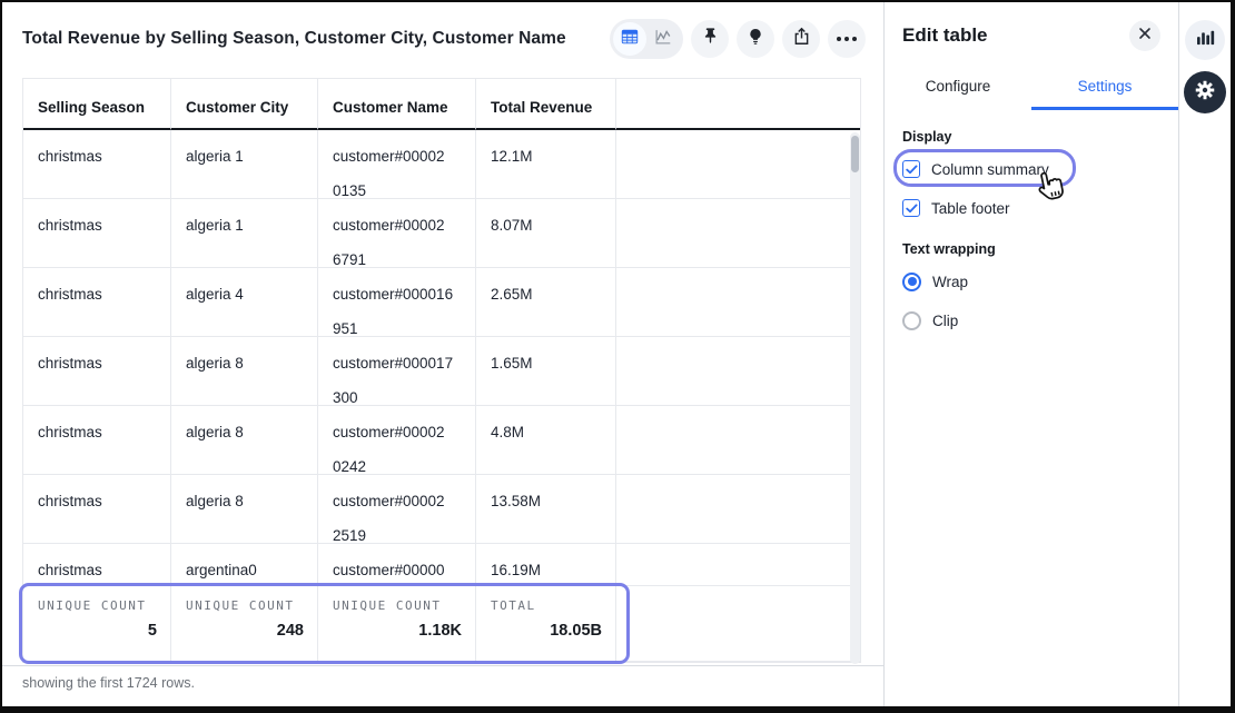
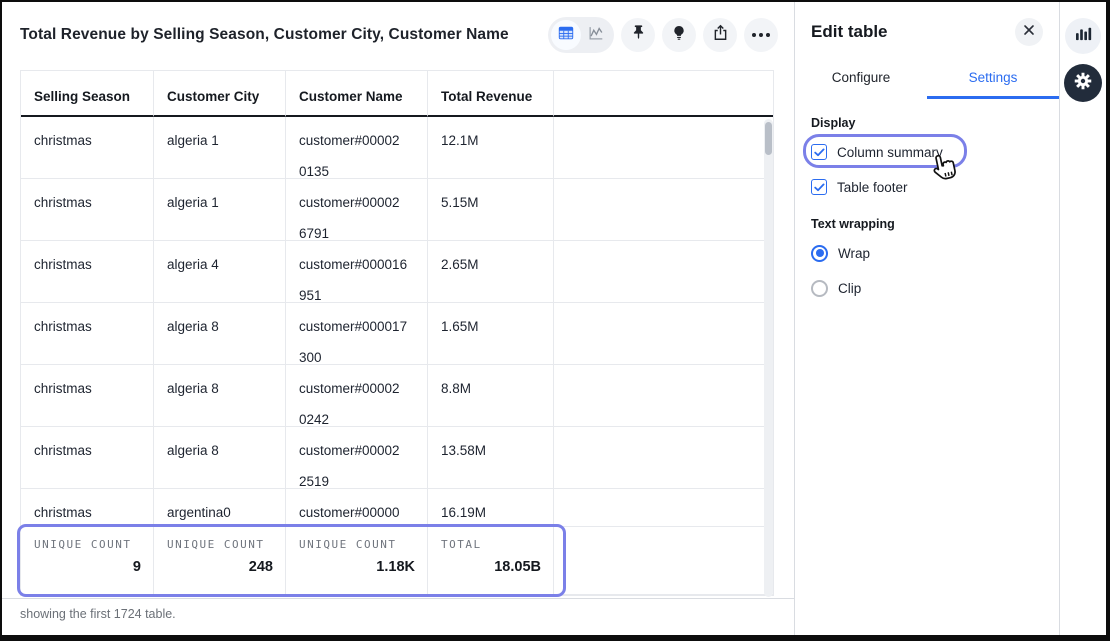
  Total Revenue by Selling Season, Customer City, Customer Name
  Selling Season
  Customer City
  Customer Name
  Total Revenue
  christmas
  algeria 1
  customer#00002
  0135
  12.1M
  christmas
  algeria 1
  customer#00002
  6791
- 8.07M
+ 5.15M
  christmas
  algeria 4
  customer#000016
  951
  2.65M
  christmas
  algeria 8
  customer#000017
  300
  1.65M
  christmas
  algeria 8
  customer#00002
  0242
- 4.8M
+ 8.8M
  christmas
  algeria 8
  customer#00002
  2519
  13.58M
  christmas
  argentina0
  customer#00000
  16.19M
  UNIQUE COUNT
- 5
+ 9
  UNIQUE COUNT
  248
  UNIQUE COUNT
  1.18K
  TOTAL
  18.05B
- showing the first 1724 rows.
+ showing the first 1724 table.
  Edit table
  Configure
  Settings
  Display
  Column summary
  Table footer
  Text wrapping
  Wrap
  Clip
